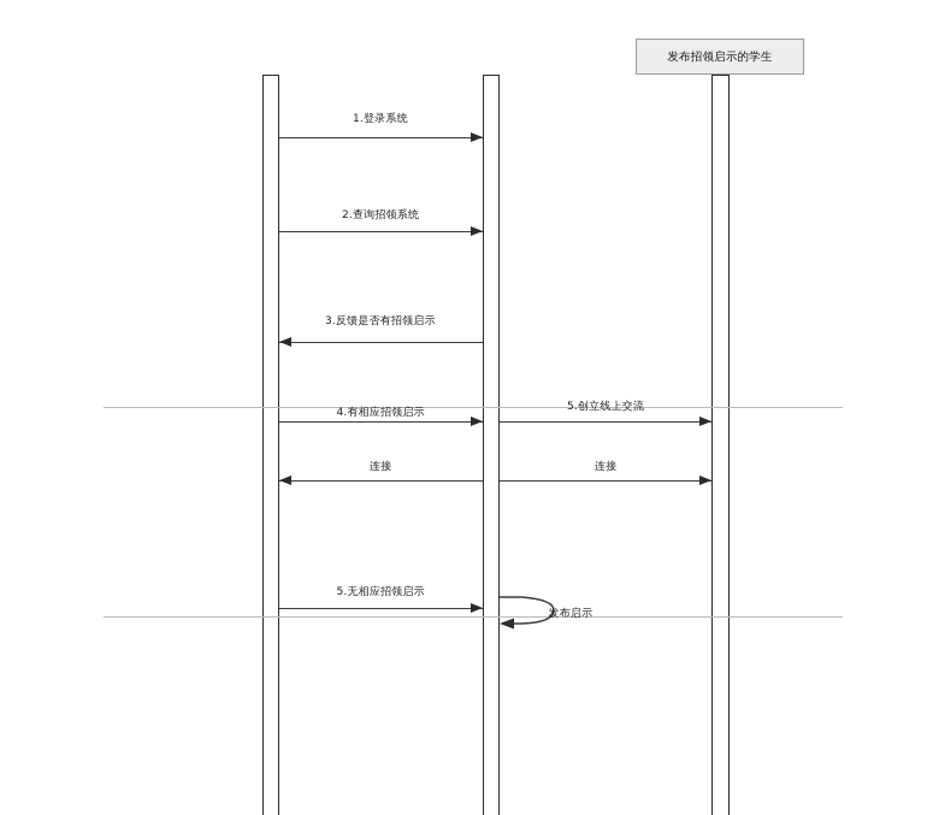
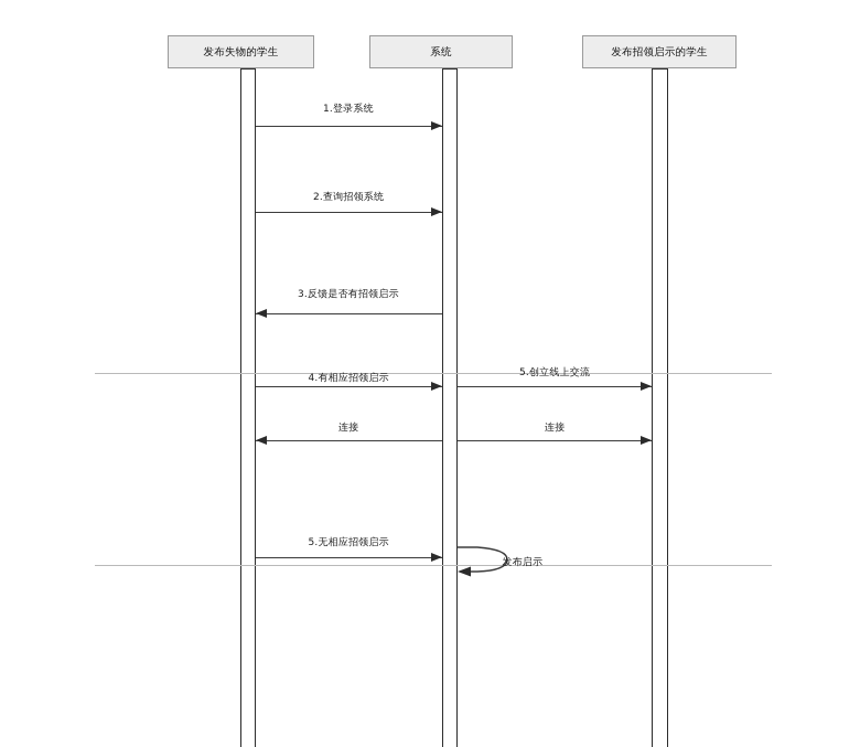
+ 发布失物的学生
+ 系统
  发布招领启示的学生
  1.登录系统
  2.查询招领系统
  3.反馈是否有招领启示
  4.有相应招领启示
  5.创立线上交流
  连接
  连接
  5.无相应招领启示
  发布启示
